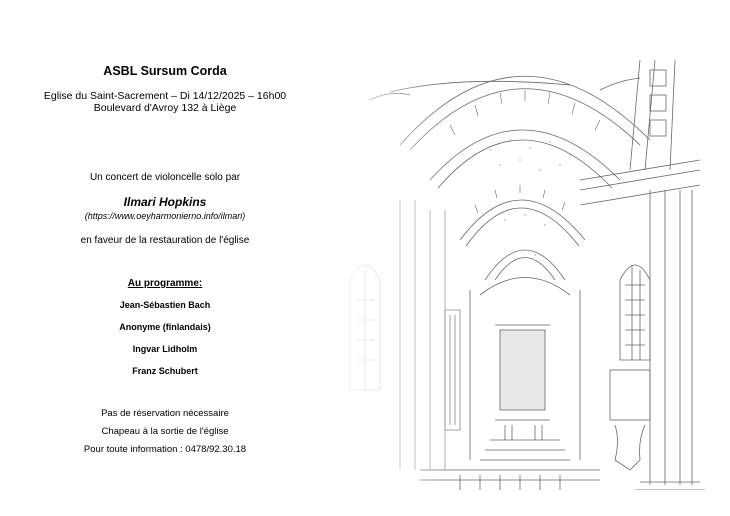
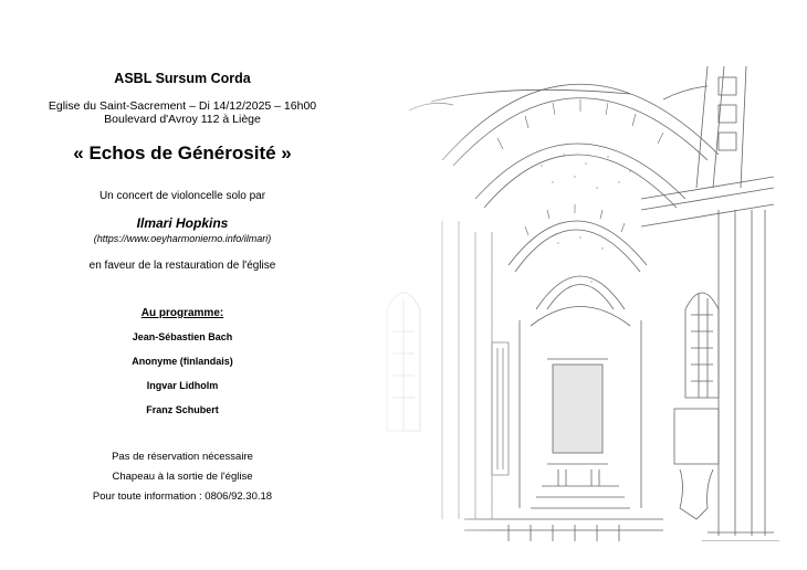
  ASBL Sursum Corda
  Eglise du Saint-Sacrement – Di 14/12/2025 – 16h00
- Boulevard d'Avroy 132 à Liège
+ Boulevard d'Avroy 112 à Liège
+ « Echos de Générosité »
  Un concert de violoncelle solo par
  Ilmari Hopkins
  (https://www.oeyharmonierno.info/ilmari)
  en faveur de la restauration de l'église
  Au programme:
  Jean-Sébastien Bach
  Anonyme (finlandais)
  Ingvar Lidholm
  Franz Schubert
  Pas de réservation nécessaire
  Chapeau à la sortie de l'église
- Pour toute information : 0478/92.30.18
+ Pour toute information : 0806/92.30.18
